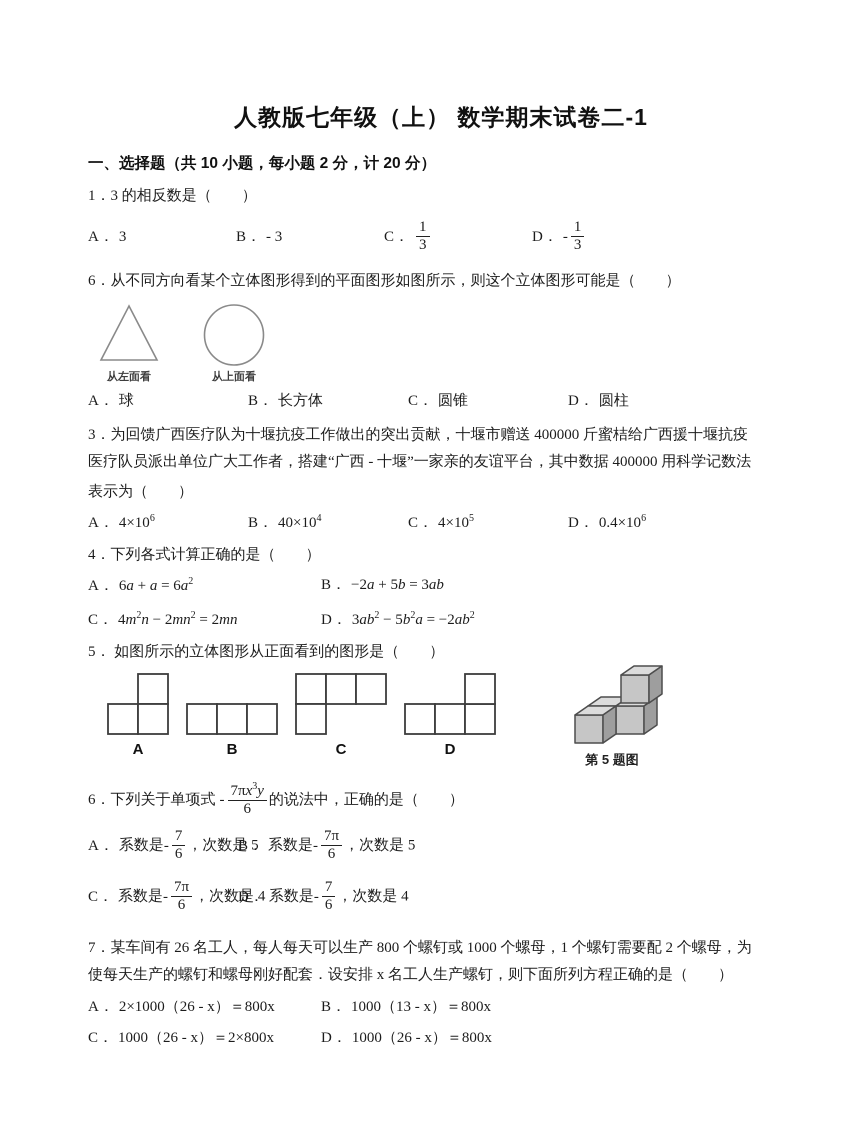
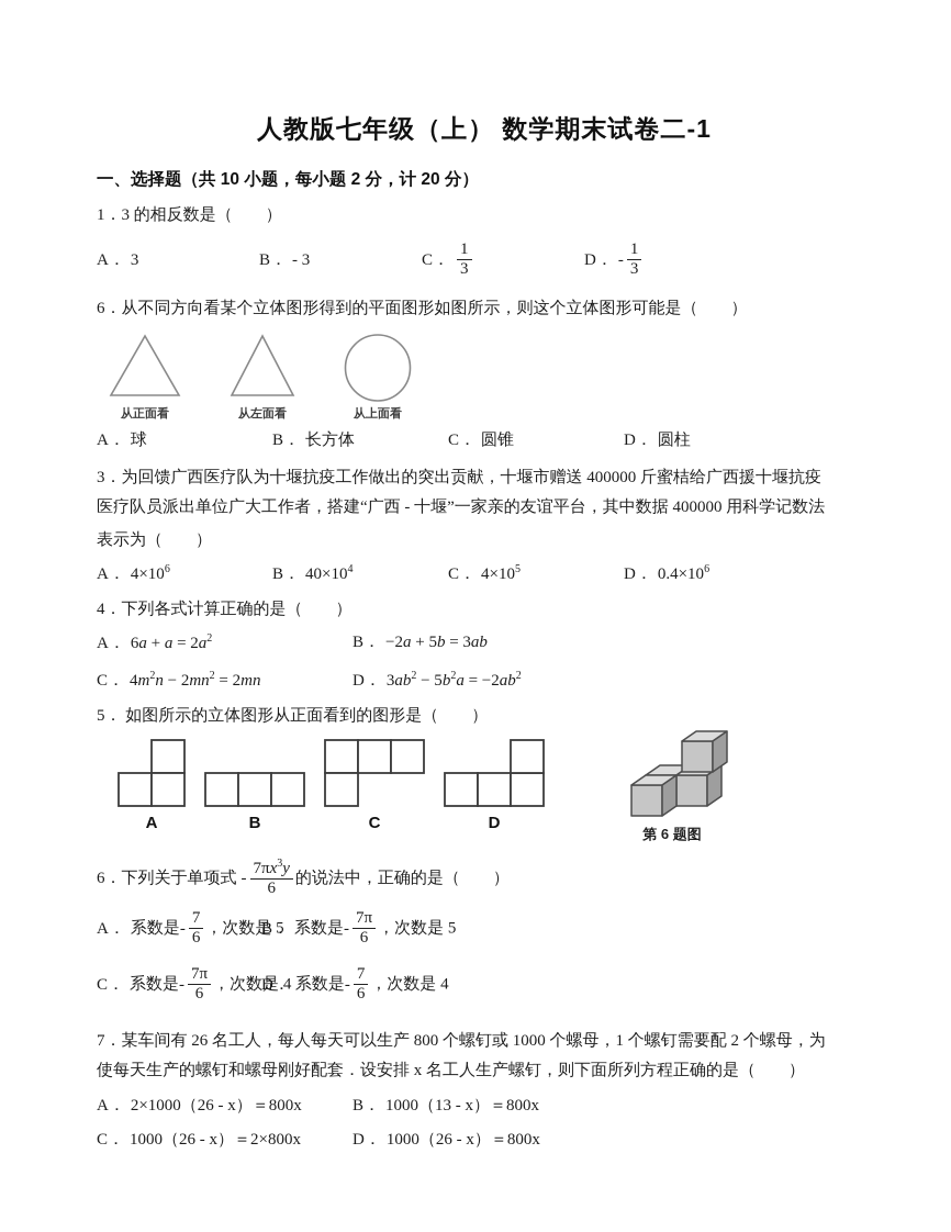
  人教版七年级（上） 数学期末试卷二-1
  一、选择题（共 10 小题，每小题 2 分，计 20 分）
  1．3 的相反数是（ ）
  A． 3
  B． - 3
  C．
  1
  3
  D． -
  1
  3
  6．从不同方向看某个立体图形得到的平面图形如图所示，则这个立体图形可能是（ ）
+ 从正面看
  从左面看
  从上面看
  A． 球
  B． 长方体
  C． 圆锥
  D． 圆柱
  3．为回馈广西医疗队为十堰抗疫工作做出的突出贡献，十堰市赠送 400000 斤蜜桔给广西援十堰抗疫
  医疗队员派出单位广大工作者，搭建“广西 - 十堰”一家亲的友谊平台，其中数据 400000 用科学记数法
  表示为（ ）
  A． 4×106
  B． 40×104
  C． 4×105
  D． 0.4×106
  4．下列各式计算正确的是（ ）
- A． 6a + a = 6a2
+ A． 6a + a = 2a2
  B． −2a + 5b = 3ab
  C． 4m2n − 2mn2 = 2mn
  D． 3ab2 − 5b2a = −2ab2
  5． 如图所示的立体图形从正面看到的图形是（ ）
  A
  B
  C
  D
- 第 5 题图
+ 第 6 题图
  6．下列关于单项式
  -
  7πx3y
  6
  的说法中，正确的是（ ）
  A． 系数是-
  7
  6
  ，次数是 5
  B． 系数是-
  7π
  6
  ，次数是 5
  C． 系数是-
  7π
  6
  ，次数是 4
  D． 系数是-
  7
  6
  ，次数是 4
  7．某车间有 26 名工人，每人每天可以生产 800 个螺钉或 1000 个螺母，1 个螺钉需要配 2 个螺母，为
  使每天生产的螺钉和螺母刚好配套．设安排 x 名工人生产螺钉，则下面所列方程正确的是（ ）
  A． 2×1000（26 - x）＝800x
  B． 1000（13 - x）＝800x
  C． 1000（26 - x）＝2×800x
  D． 1000（26 - x）＝800x
